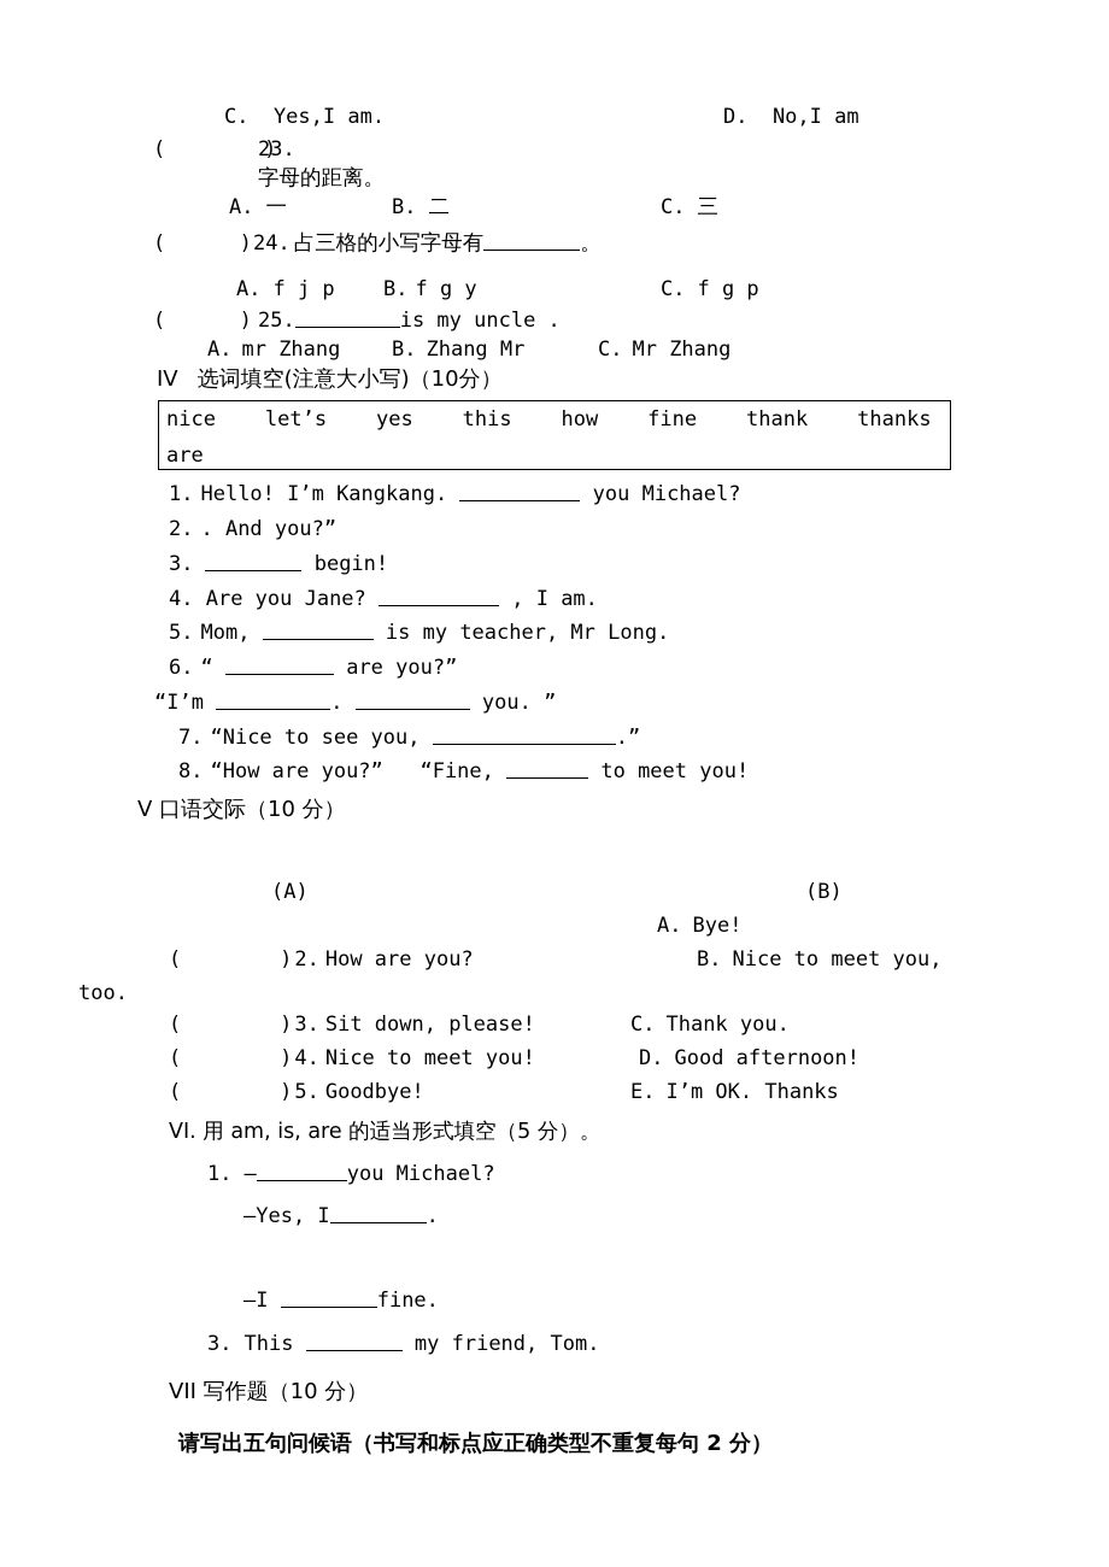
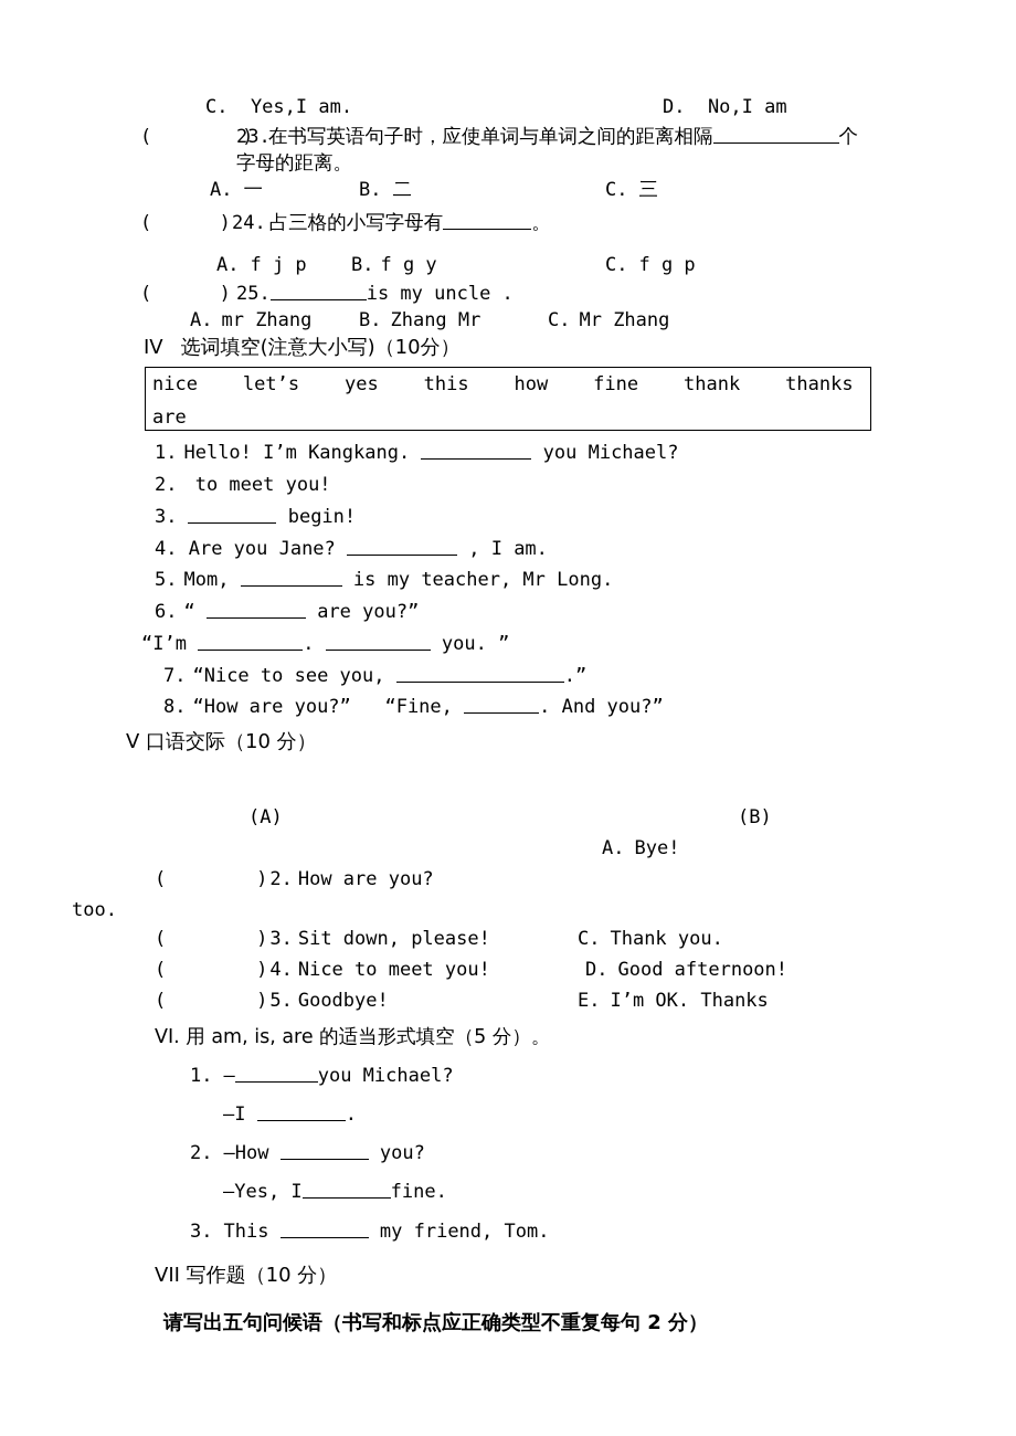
  C. Yes,I am.
  D. No,I am
  ( )
  23.
+ 在书写英语句子时，应使单词与单词之间的距离相隔 个
  字母的距离。
  A. 一
  B. 二
  C. 三
  ( )
  24. 占三格的小写字母有 。
  A. f j p
  B. f g y
  C. f g p
  ( )
  25. is my uncle .
  A. mr Zhang
  B. Zhang Mr
  C. Mr Zhang
  IV 选词填空(注意大小写)（10分）
  nice let’s yes this how fine thank thanks
  are
  1. Hello! I’m Kangkang. you Michael?
- 2. . And you?”
+ 2. to meet you!
  3. begin!
  4. Are you Jane? , I am.
  5. Mom, is my teacher, Mr Long.
  6. “ are you?”
  “I’m . you. ”
  7. “Nice to see you, .”
- 8. “How are you?” “Fine, to meet you!
+ 8. “How are you?” “Fine, . And you?”
  V 口语交际（10 分）
  (A)
  (B)
  ( )2. How are you?
  ( )3. Sit down, please!
  ( )4. Nice to meet you!
  ( )5. Goodbye!
  A. Bye!
- B. Nice to meet you,
  too.
  C. Thank you.
  D. Good afternoon!
  E. I’m OK. Thanks
  VI. 用 am, is, are 的适当形式填空（5 分）。
  1. — you Michael?
- —Yes, I .
+ —I .
+ 2. —How you?
- —I fine.
+ —Yes, I fine.
  3. This my friend, Tom.
  VII 写作题（10 分）
  请写出五句问候语（书写和标点应正确类型不重复每句 2 分）
